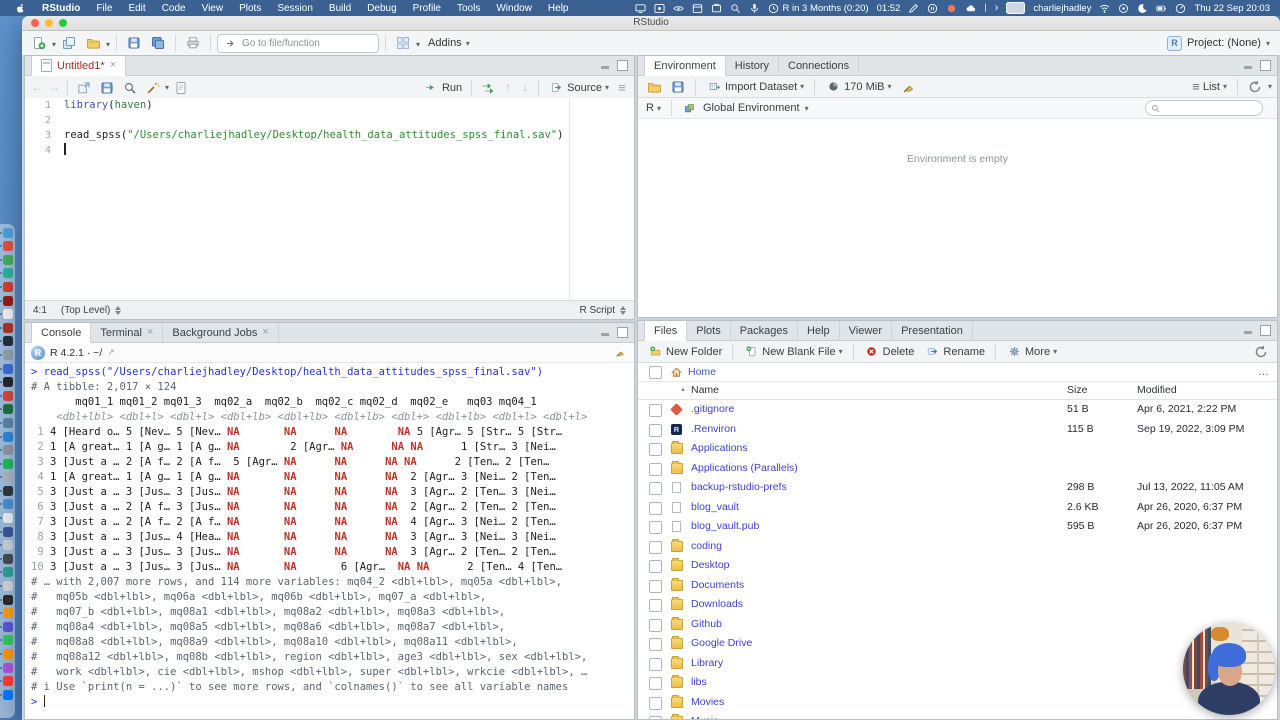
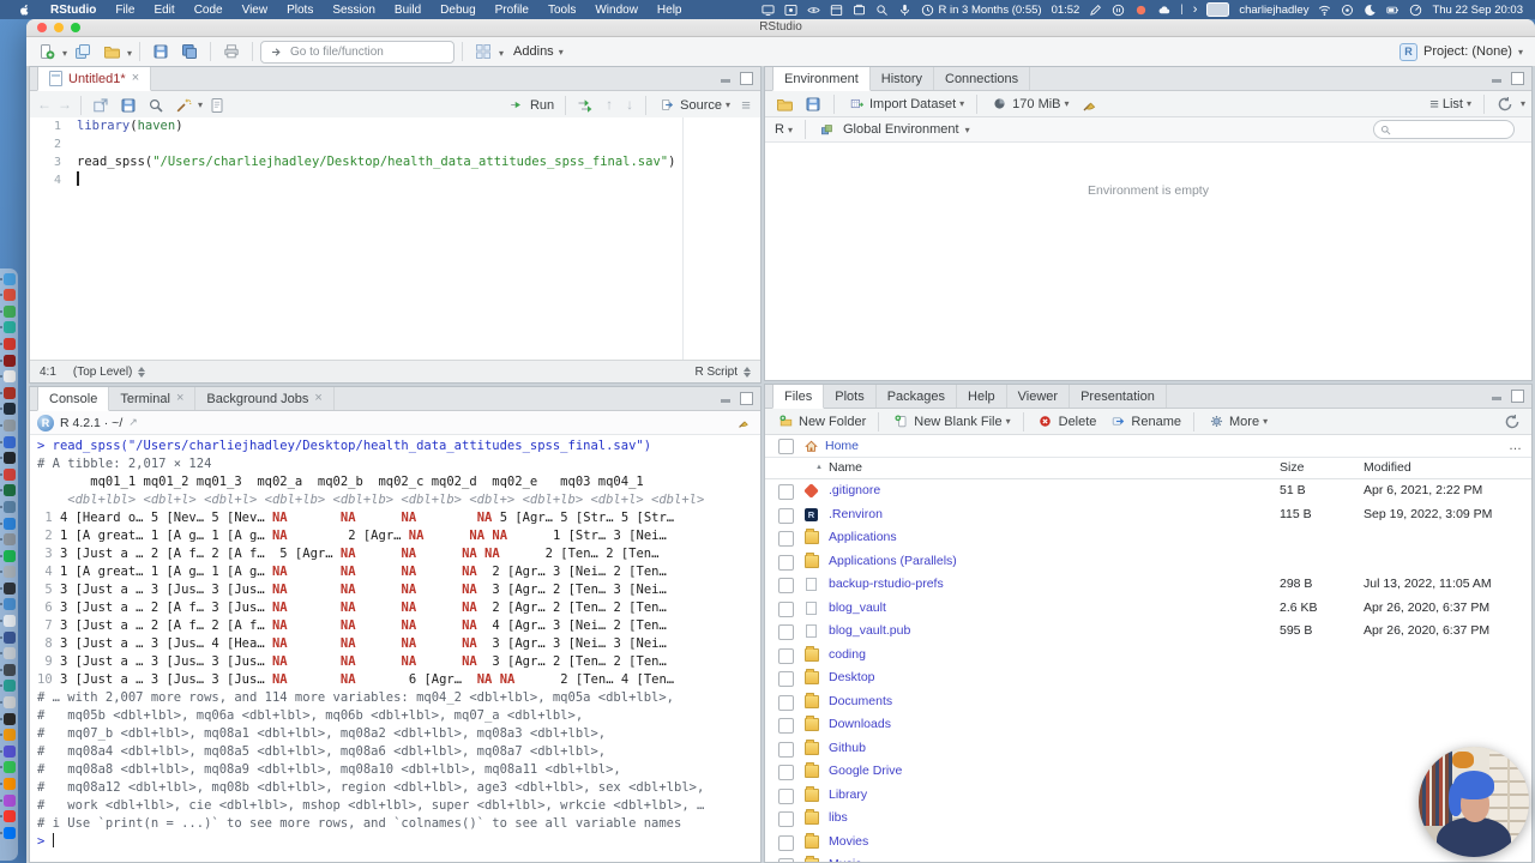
  RStudio
  File
  Edit
  Code
  View
  Plots
  Session
  Build
  Debug
  Profile
  Tools
  Window
  Help
- R in 3 Months (0:20)
+ R in 3 Months (0:55)
  01:52
  charliejhadley
  Thu 22 Sep 20:03
  RStudio
  Go to file/function
  Addins
  Project: (None)
  Untitled1*
  Run
  Source
  1
  library(haven)
  2
  3
  read_spss("/Users/charliejhadley/Desktop/health_data_attitudes_spss_final.sav")
  4
  4:1
  (Top Level)
  R Script
  Console
  Terminal
  Background Jobs
  R 4.2.1 · ~/
  > read_spss("/Users/charliejhadley/Desktop/health_data_attitudes_spss_final.sav")
  # A tibble: 2,017 × 124
  mq01_1 mq01_2 mq01_3 mq02_a mq02_b mq02_c mq02_d mq02_e mq03 mq04_1
  <dbl+lbl> <dbl+l> <dbl+l> <dbl+lb> <dbl+lb> <dbl+lb> <dbl+> <dbl+lb> <dbl+l> <dbl+l>
  1 4 [Heard o… 5 [Nev… 5 [Nev… NA NA NA NA 5 [Agr… 5 [Str… 5 [Str…
  2 1 [A great… 1 [A g… 1 [A g… NA 2 [Agr… NA NA NA 1 [Str… 3 [Nei…
  3 3 [Just a … 2 [A f… 2 [A f… 5 [Agr… NA NA NA NA 2 [Ten… 2 [Ten…
  4 1 [A great… 1 [A g… 1 [A g… NA NA NA NA 2 [Agr… 3 [Nei… 2 [Ten…
  5 3 [Just a … 3 [Jus… 3 [Jus… NA NA NA NA 3 [Agr… 2 [Ten… 3 [Nei…
  6 3 [Just a … 2 [A f… 3 [Jus… NA NA NA NA 2 [Agr… 2 [Ten… 2 [Ten…
  7 3 [Just a … 2 [A f… 2 [A f… NA NA NA NA 4 [Agr… 3 [Nei… 2 [Ten…
  8 3 [Just a … 3 [Jus… 4 [Hea… NA NA NA NA 3 [Agr… 3 [Nei… 3 [Nei…
  9 3 [Just a … 3 [Jus… 3 [Jus… NA NA NA NA 3 [Agr… 2 [Ten… 2 [Ten…
  10 3 [Just a … 3 [Jus… 3 [Jus… NA NA 6 [Agr… NA NA 2 [Ten… 4 [Ten…
  # … with 2,007 more rows, and 114 more variables: mq04_2 <dbl+lbl>, mq05a <dbl+lbl>,
  # mq05b <dbl+lbl>, mq06a <dbl+lbl>, mq06b <dbl+lbl>, mq07_a <dbl+lbl>,
  # mq07_b <dbl+lbl>, mq08a1 <dbl+lbl>, mq08a2 <dbl+lbl>, mq08a3 <dbl+lbl>,
  # mq08a4 <dbl+lbl>, mq08a5 <dbl+lbl>, mq08a6 <dbl+lbl>, mq08a7 <dbl+lbl>,
  # mq08a8 <dbl+lbl>, mq08a9 <dbl+lbl>, mq08a10 <dbl+lbl>, mq08a11 <dbl+lbl>,
  # mq08a12 <dbl+lbl>, mq08b <dbl+lbl>, region <dbl+lbl>, age3 <dbl+lbl>, sex <dbl+lbl>,
  # work <dbl+lbl>, cie <dbl+lbl>, mshop <dbl+lbl>, super <dbl+lbl>, wrkcie <dbl+lbl>, …
  # i Use `print(n = ...)` to see more rows, and `colnames()` to see all variable names
  >
  Environment
  History
  Connections
  Import Dataset
  170 MiB
  List
  R
  Global Environment
  Environment is empty
  Files
  Plots
  Packages
  Help
  Viewer
  Presentation
  New Folder
  New Blank File
  Delete
  Rename
  More
  Home
  Name
  Size
  Modified
  .gitignore
  51 B
  Apr 6, 2021, 2:22 PM
  .Renviron
  115 B
  Sep 19, 2022, 3:09 PM
  Applications
  Applications (Parallels)
  backup-rstudio-prefs
  298 B
  Jul 13, 2022, 11:05 AM
  blog_vault
  2.6 KB
  Apr 26, 2020, 6:37 PM
  blog_vault.pub
  595 B
  Apr 26, 2020, 6:37 PM
  coding
  Desktop
  Documents
  Downloads
  Github
  Google Drive
  Library
  libs
  Movies
